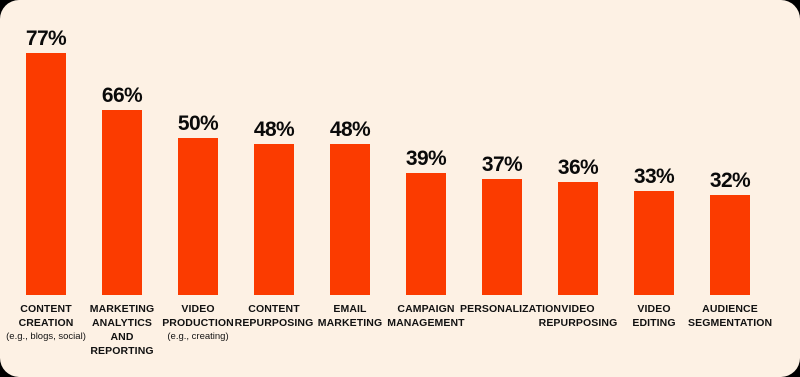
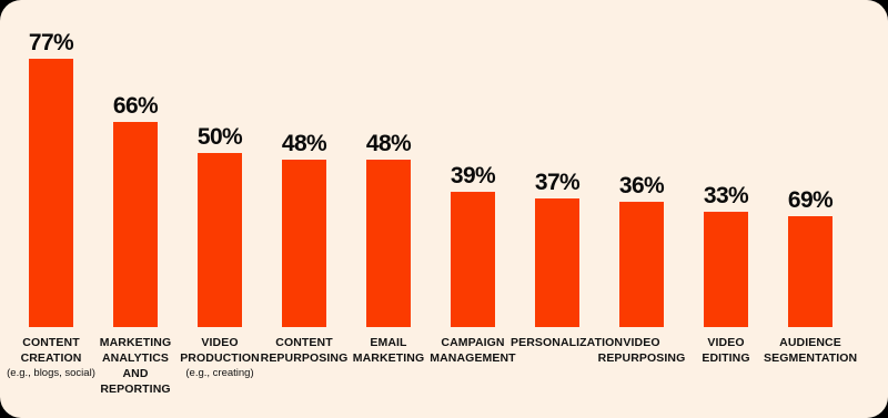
  77%
  CONTENT
  CREATION
  (e.g., blogs, social)
  66%
  MARKETING
  ANALYTICS
  AND
  REPORTING
  50%
  VIDEO
  PRODUCTION
  (e.g., creating)
  48%
  CONTENT
  REPURPOSING
  48%
  EMAIL
  MARKETING
  39%
  CAMPAIGN
  MANAGEMENT
  37%
  PERSONALIZATI
  36%
  VIDEO
  REPURPOSING
  33%
  VIDEO
  EDITING
- 32%
+ 69%
  AUDIENCE
  SEGMENTATION
